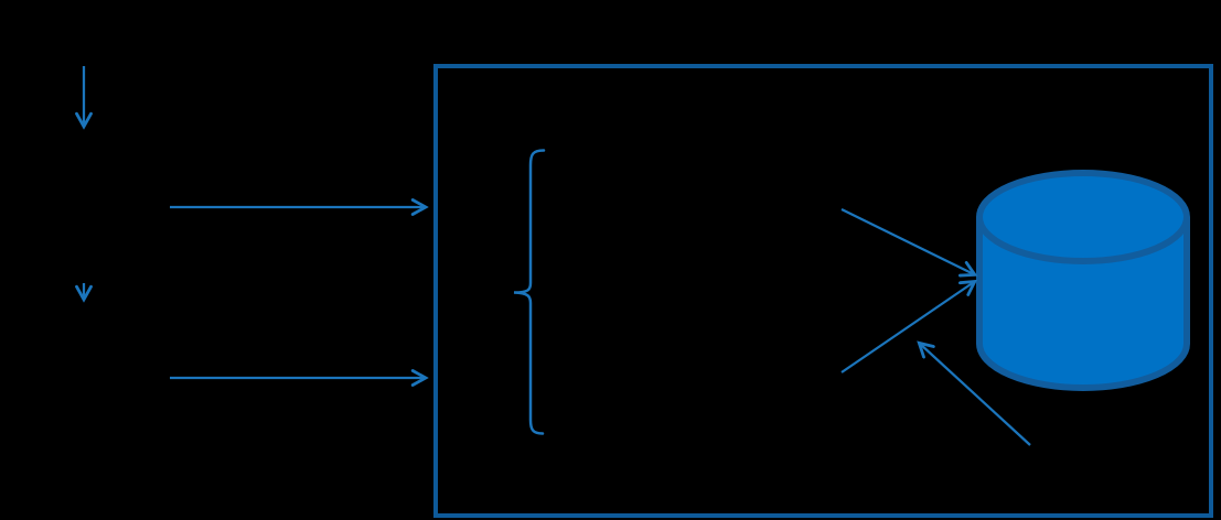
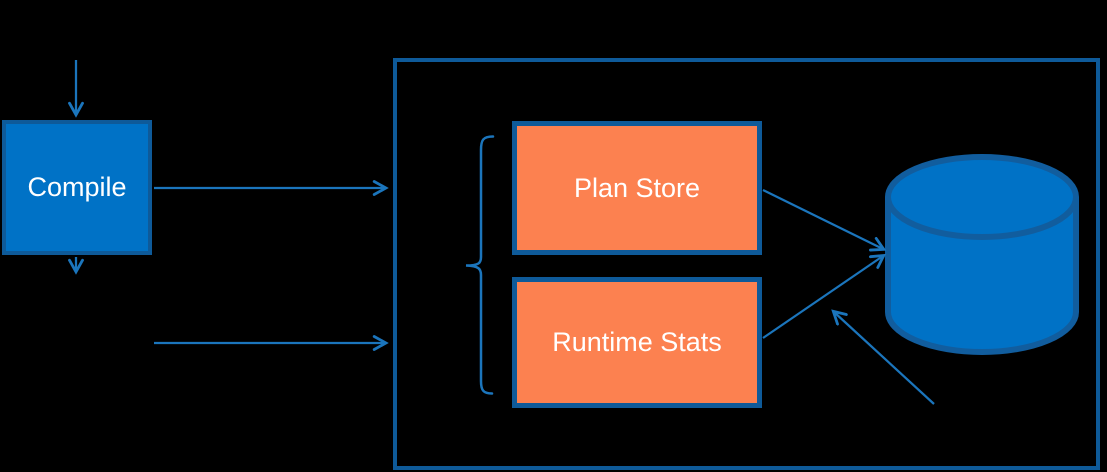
+ Compile
+ Plan Store
+ Runtime Stats
